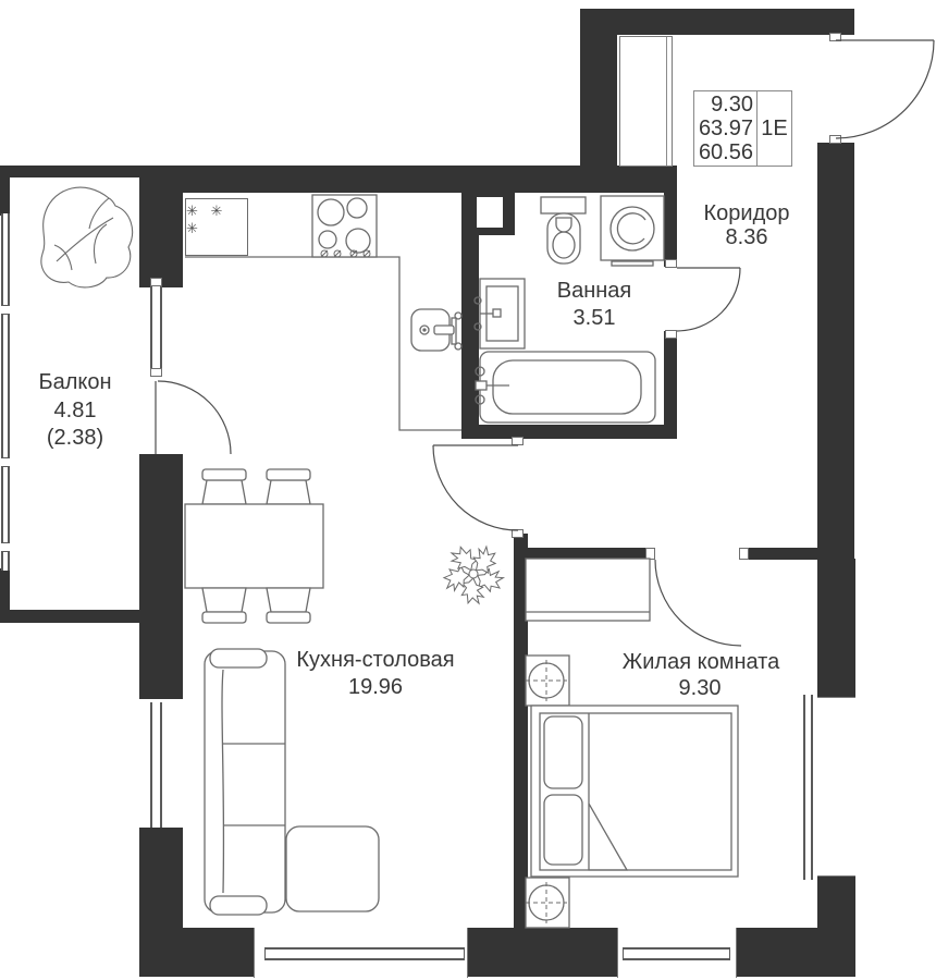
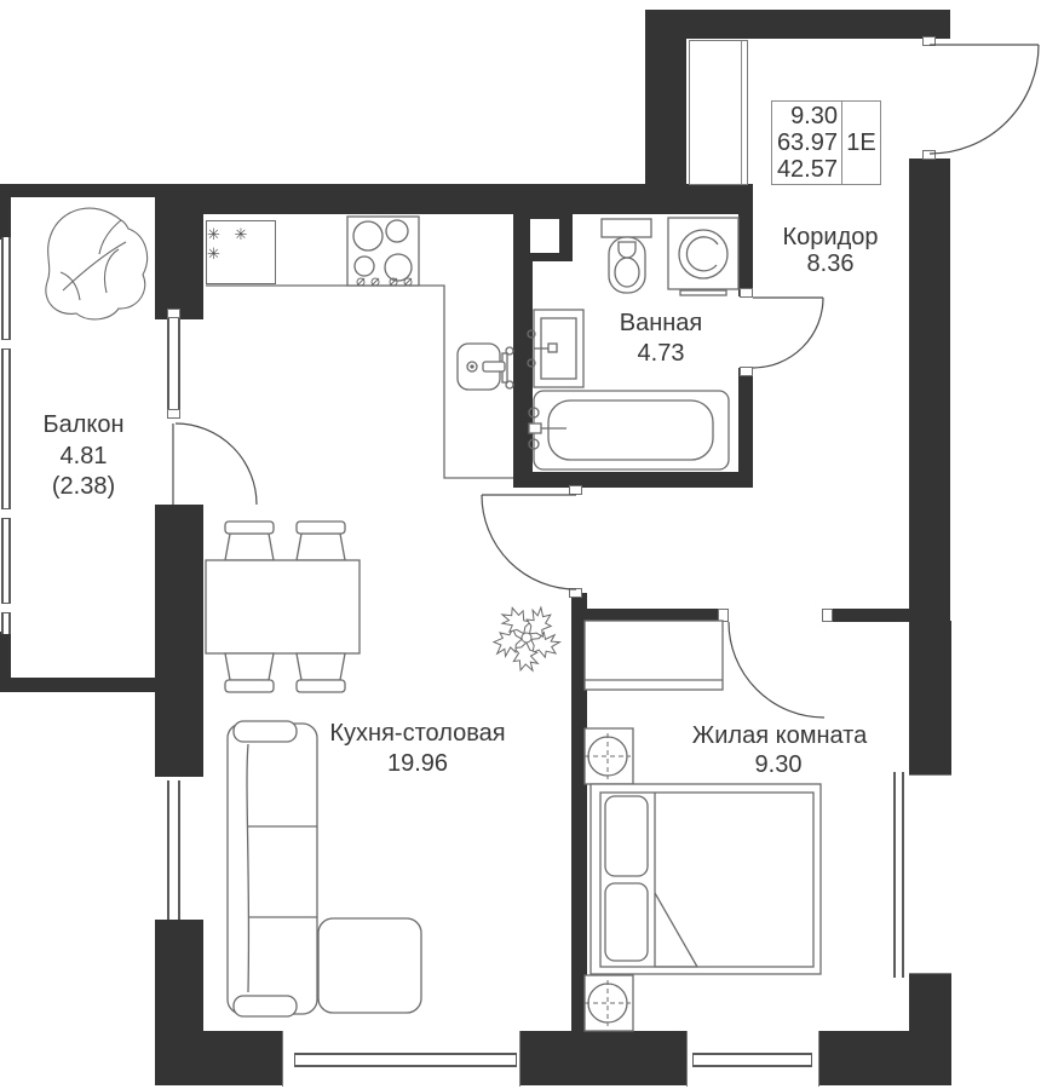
  ✳ ✳ ✳
  Балкон
  4.81
  (2.38)
  Кухня-столовая
  19.96
  Ванная
- 3.51
+ 4.73
  Коридор
  8.36
  Жилая комната
  9.30
  9.30
  63.97
- 60.56
+ 42.57
  1Е
